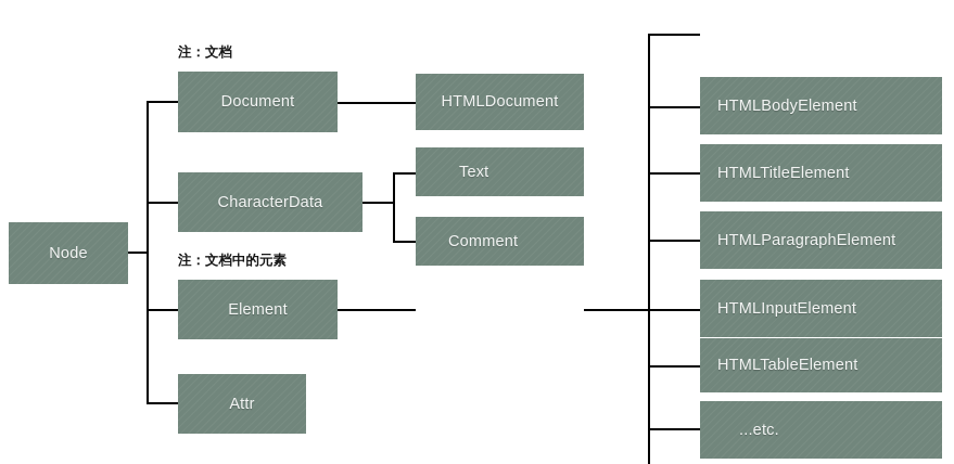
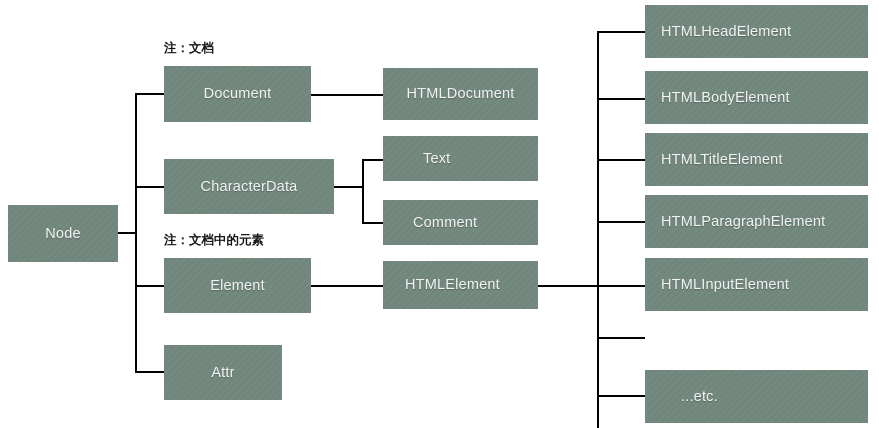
  Node
  注：文档
  注：文档中的元素
  Document
  CharacterData
  Element
  Attr
  HTMLDocument
  Text
  Comment
+ HTMLElement
+ HTMLHeadElement
  HTMLBodyElement
  HTMLTitleElement
  HTMLParagraphElement
  HTMLInputElement
- HTMLTableElement
  ...etc.
